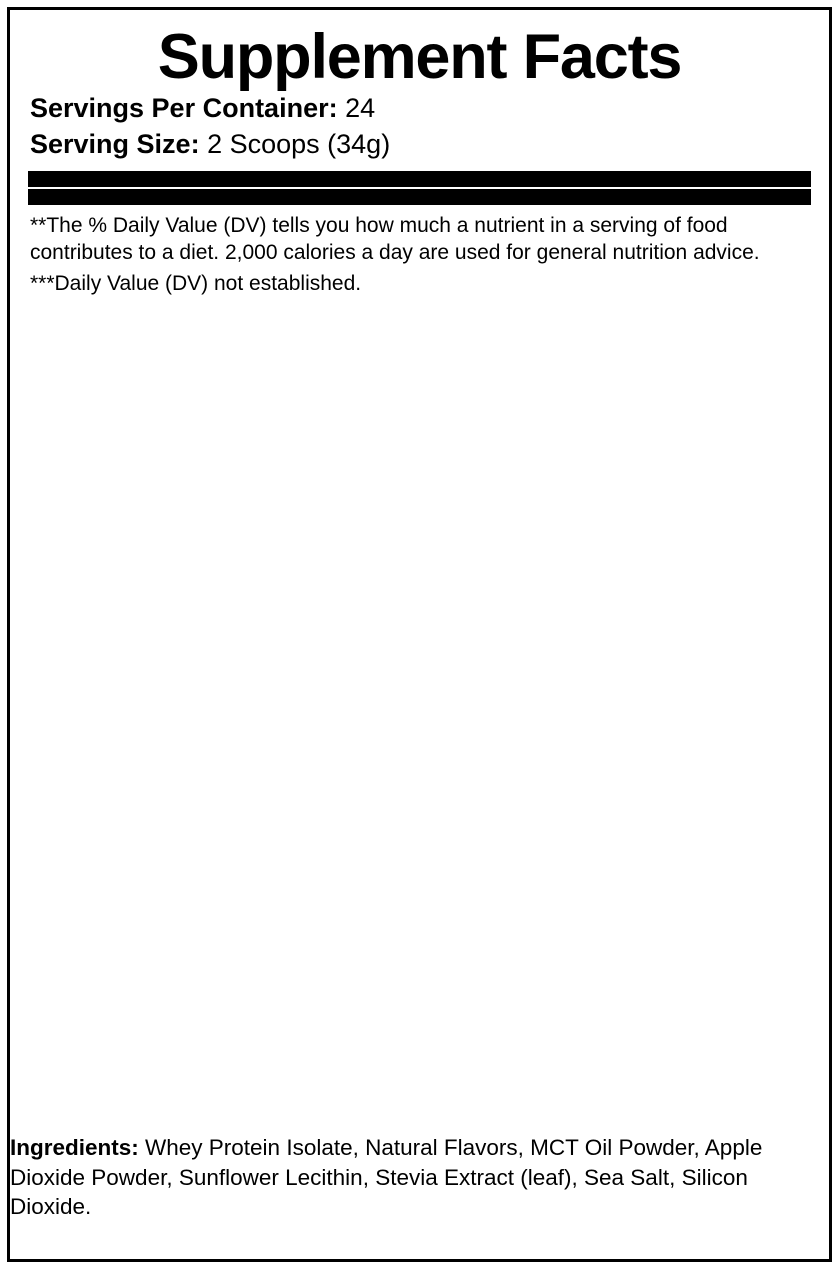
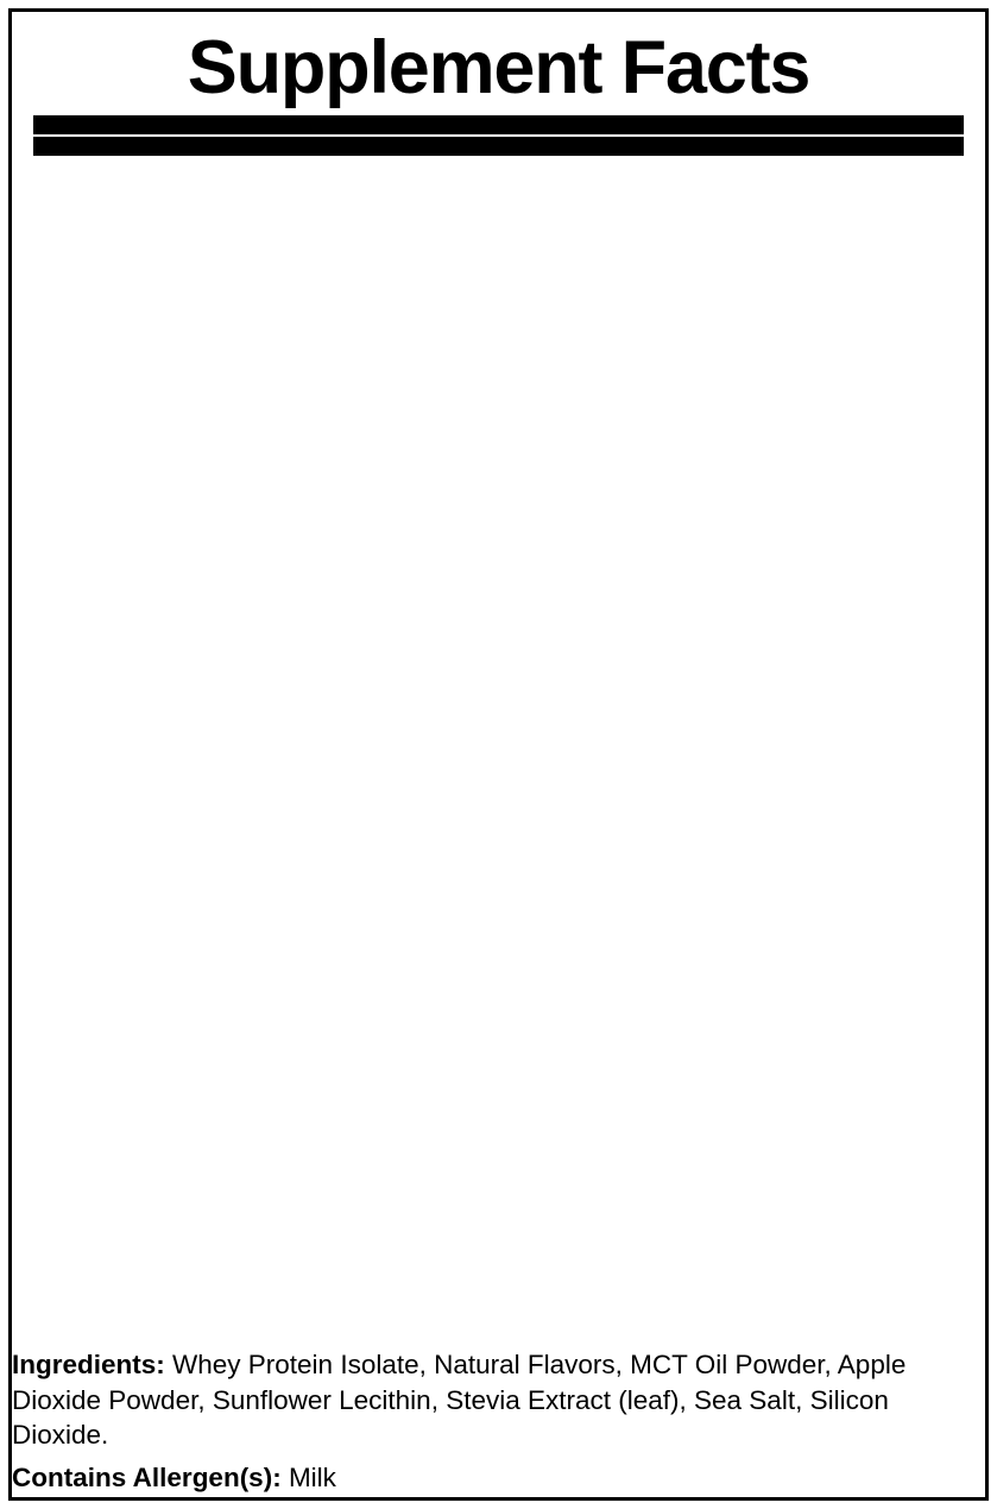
  Supplement Facts
- Servings Per Container: 24
- Serving Size: 2 Scoops (34g)
- **The % Daily Value (DV) tells you how much a nutrient in a serving of food contributes to a diet. 2,000 calories a day are used for general nutrition advice.
- ***Daily Value (DV) not established.
  Ingredients: Whey Protein Isolate, Natural Flavors, MCT Oil Powder, Apple Dioxide Powder, Sunflower Lecithin, Stevia Extract (leaf), Sea Salt, Silicon Dioxide.
+ Contains Allergen(s): Milk
